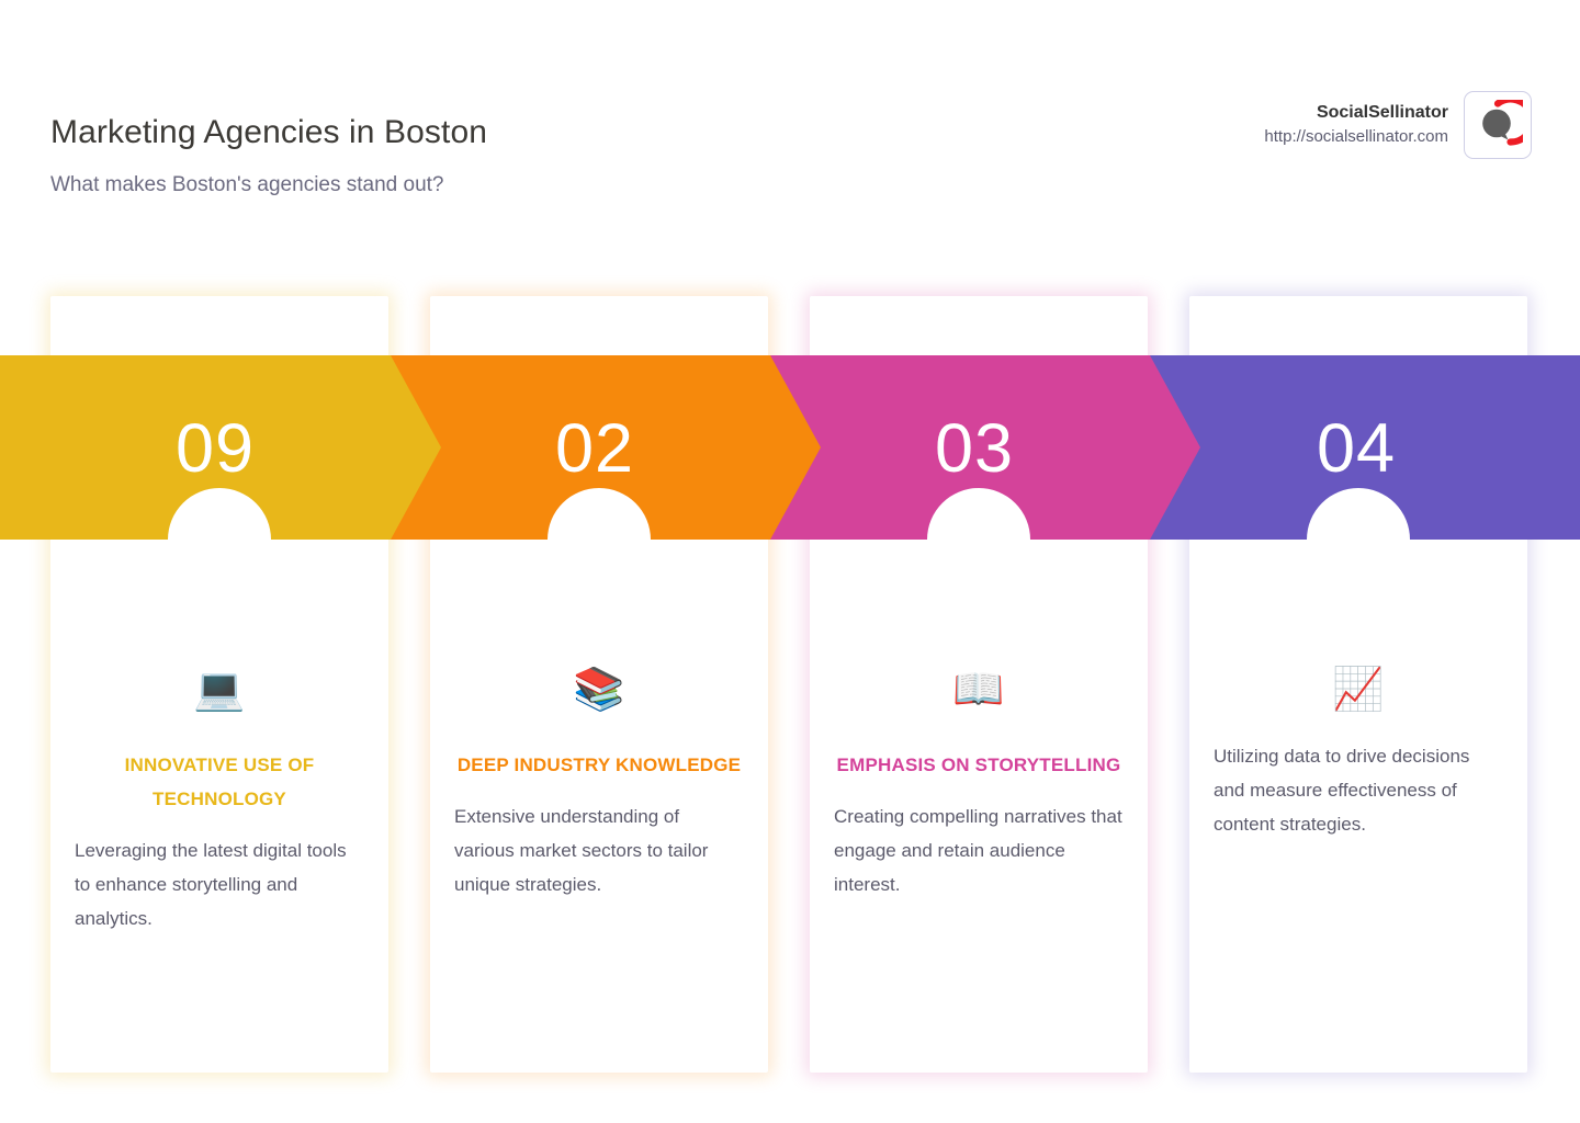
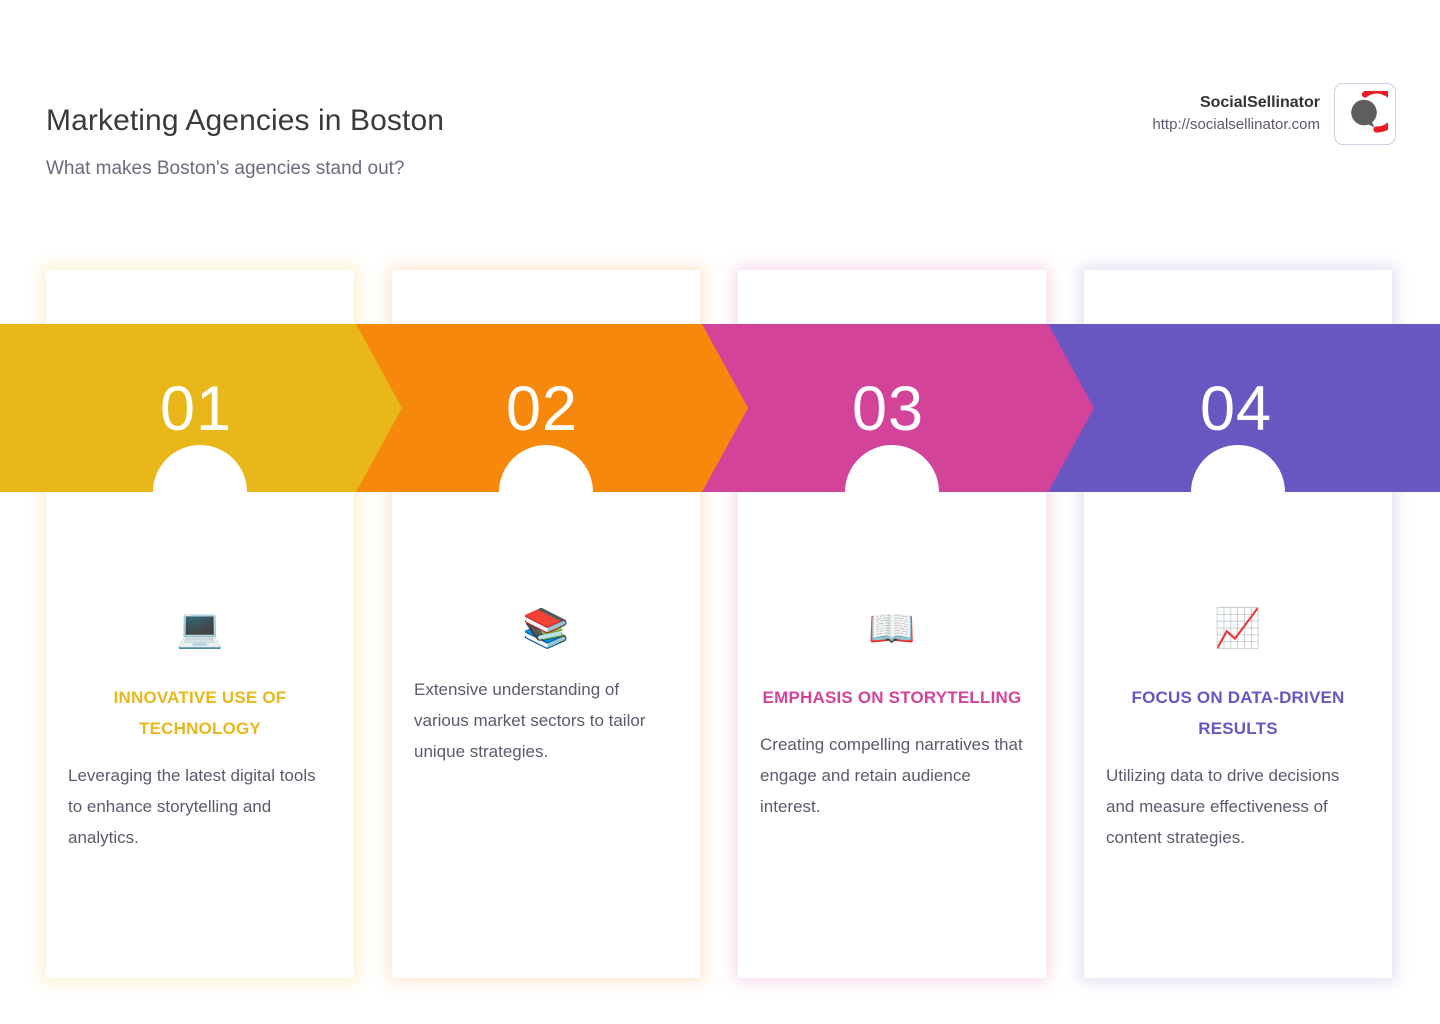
  Marketing Agencies in Boston
  What makes Boston's agencies stand out?
  SocialSellinator
  http://socialsellinator.com
  💻
  INNOVATIVE USE OF TECHNOLOGY
  Leveraging the latest digital tools to enhance storytelling and analytics.
  📚
- DEEP INDUSTRY KNOWLEDGE
  Extensive understanding of various market sectors to tailor unique strategies.
  📖
  EMPHASIS ON STORYTELLING
  Creating compelling narratives that engage and retain audience interest.
  📈
+ FOCUS ON DATA-DRIVEN RESULTS
  Utilizing data to drive decisions and measure effectiveness of content strategies.
- 09
+ 01
  02
  03
  04
